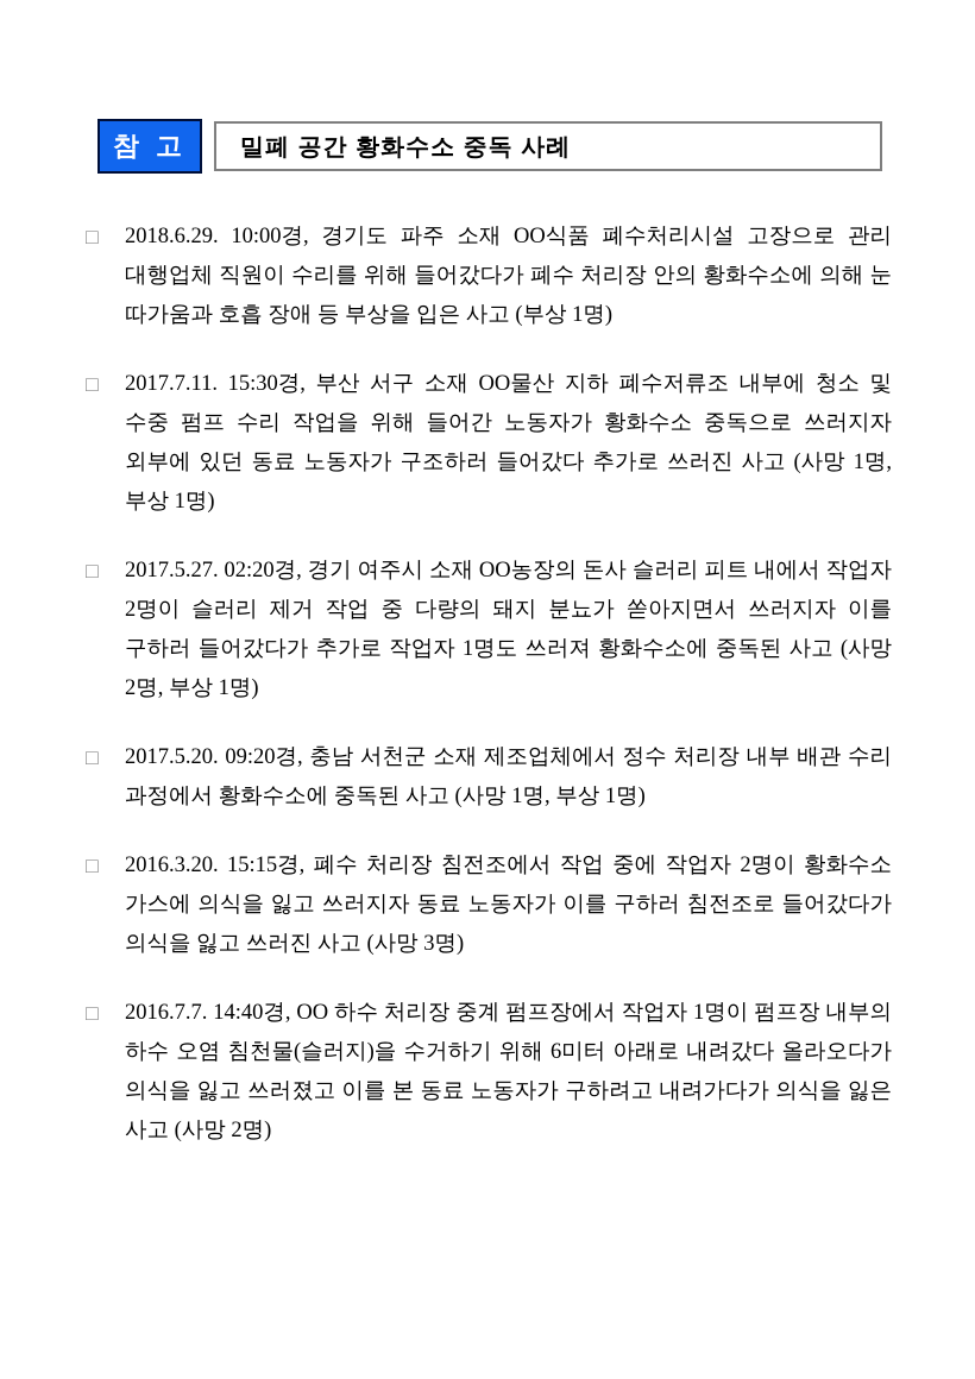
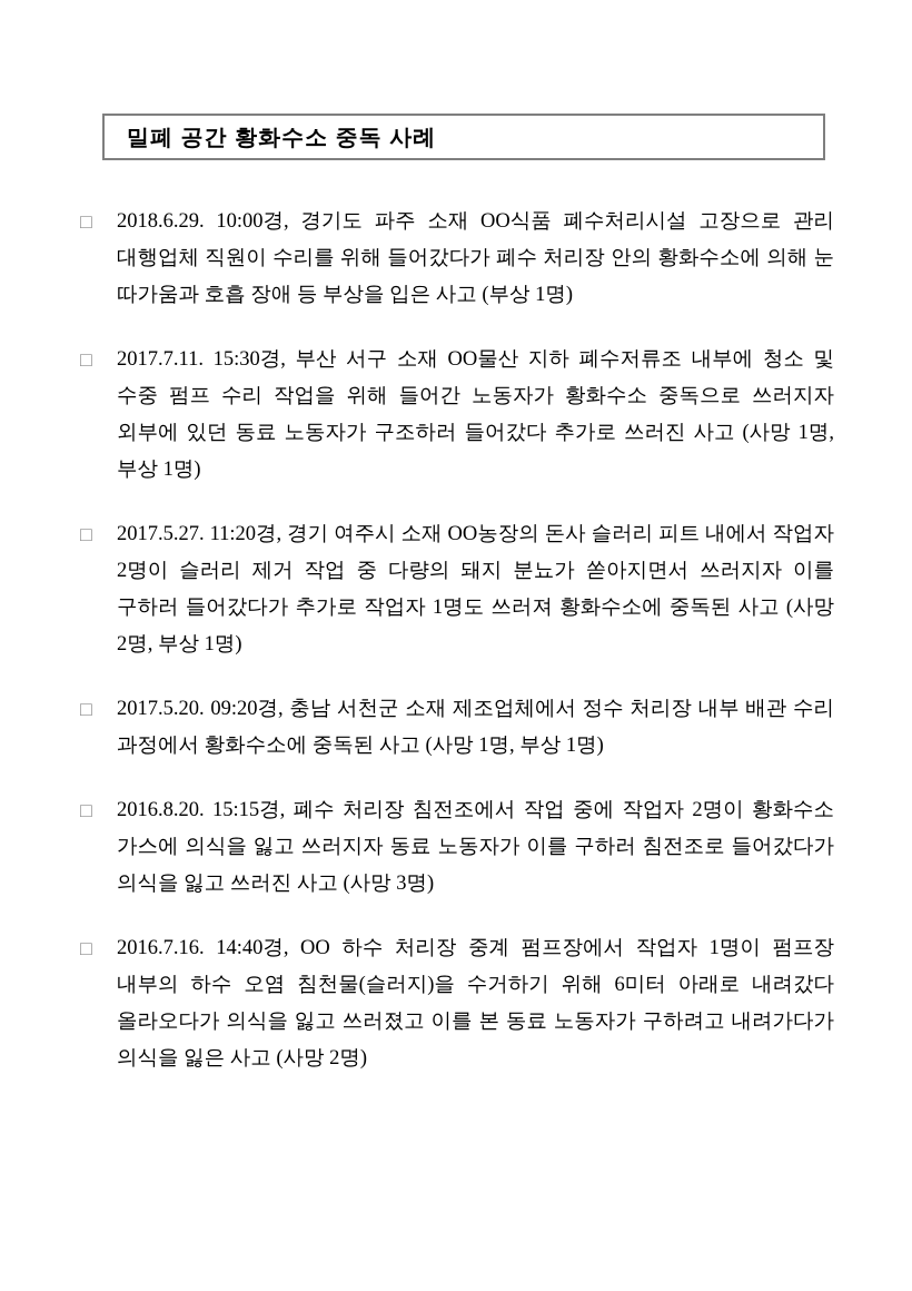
- 참 고
  밀폐 공간 황화수소 중독 사례
  □
  2018.6.29. 10:00경, 경기도 파주 소재 OO식품 폐수처리시설 고장으로 관리 대행업체 직원이 수리를 위해 들어갔다가 폐수 처리장 안의 황화수소에 의해 눈 따가움과 호흡 장애 등 부상을 입은 사고 (부상 1명)
  □
  2017.7.11. 15:30경, 부산 서구 소재 OO물산 지하 폐수저류조 내부에 청소 및 수중 펌프 수리 작업을 위해 들어간 노동자가 황화수소 중독으로 쓰러지자 외부에 있던 동료 노동자가 구조하러 들어갔다 추가로 쓰러진 사고 (사망 1명, 부상 1명)
  □
- 2017.5.27. 02:20경, 경기 여주시 소재 OO농장의 돈사 슬러리 피트 내에서 작업자 2명이 슬러리 제거 작업 중 다량의 돼지 분뇨가 쏟아지면서 쓰러지자 이를 구하러 들어갔다가 추가로 작업자 1명도 쓰러져 황화수소에 중독된 사고 (사망 2명, 부상 1명)
+ 2017.5.27. 11:20경, 경기 여주시 소재 OO농장의 돈사 슬러리 피트 내에서 작업자 2명이 슬러리 제거 작업 중 다량의 돼지 분뇨가 쏟아지면서 쓰러지자 이를 구하러 들어갔다가 추가로 작업자 1명도 쓰러져 황화수소에 중독된 사고 (사망 2명, 부상 1명)
  □
  2017.5.20. 09:20경, 충남 서천군 소재 제조업체에서 정수 처리장 내부 배관 수리 과정에서 황화수소에 중독된 사고 (사망 1명, 부상 1명)
  □
- 2016.3.20. 15:15경, 폐수 처리장 침전조에서 작업 중에 작업자 2명이 황화수소 가스에 의식을 잃고 쓰러지자 동료 노동자가 이를 구하러 침전조로 들어갔다가 의식을 잃고 쓰러진 사고 (사망 3명)
+ 2016.8.20. 15:15경, 폐수 처리장 침전조에서 작업 중에 작업자 2명이 황화수소 가스에 의식을 잃고 쓰러지자 동료 노동자가 이를 구하러 침전조로 들어갔다가 의식을 잃고 쓰러진 사고 (사망 3명)
  □
- 2016.7.7. 14:40경, OO 하수 처리장 중계 펌프장에서 작업자 1명이 펌프장 내부의 하수 오염 침천물(슬러지)을 수거하기 위해 6미터 아래로 내려갔다 올라오다가 의식을 잃고 쓰러졌고 이를 본 동료 노동자가 구하려고 내려가다가 의식을 잃은 사고 (사망 2명)
+ 2016.7.16. 14:40경, OO 하수 처리장 중계 펌프장에서 작업자 1명이 펌프장 내부의 하수 오염 침천물(슬러지)을 수거하기 위해 6미터 아래로 내려갔다 올라오다가 의식을 잃고 쓰러졌고 이를 본 동료 노동자가 구하려고 내려가다가 의식을 잃은 사고 (사망 2명)
